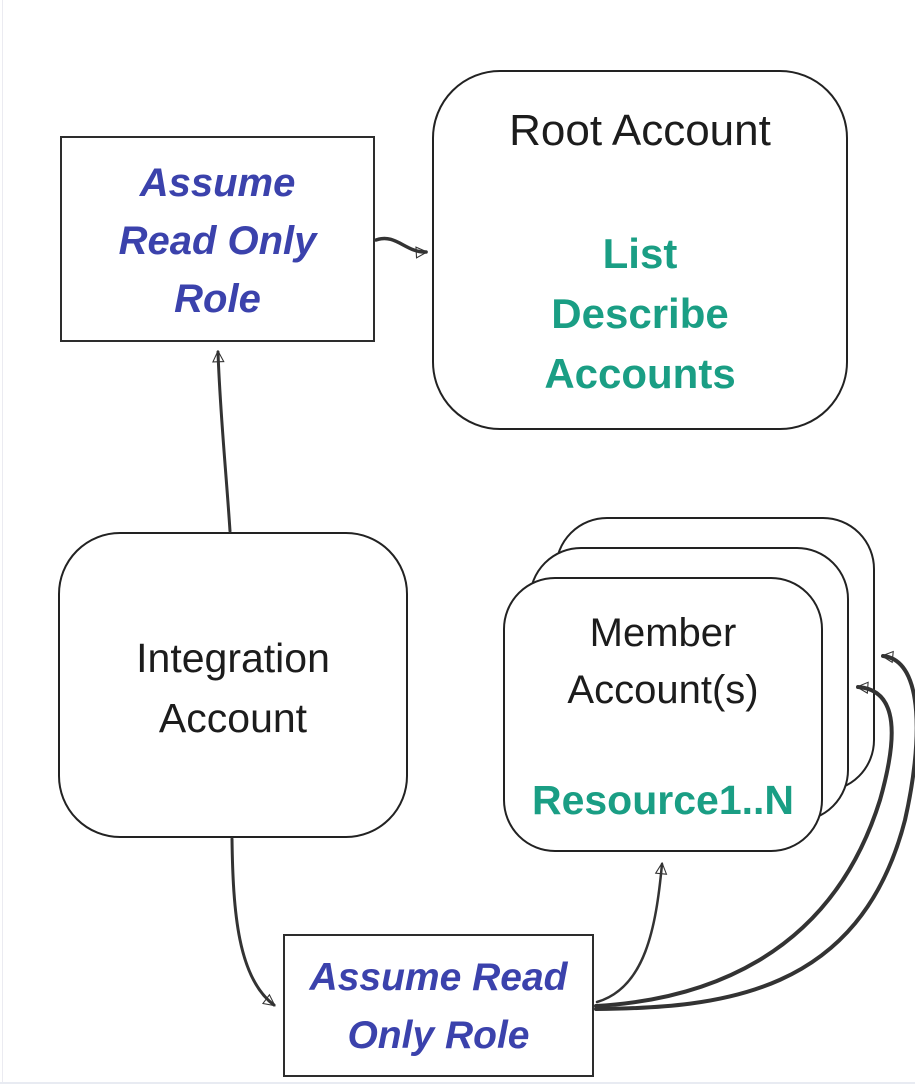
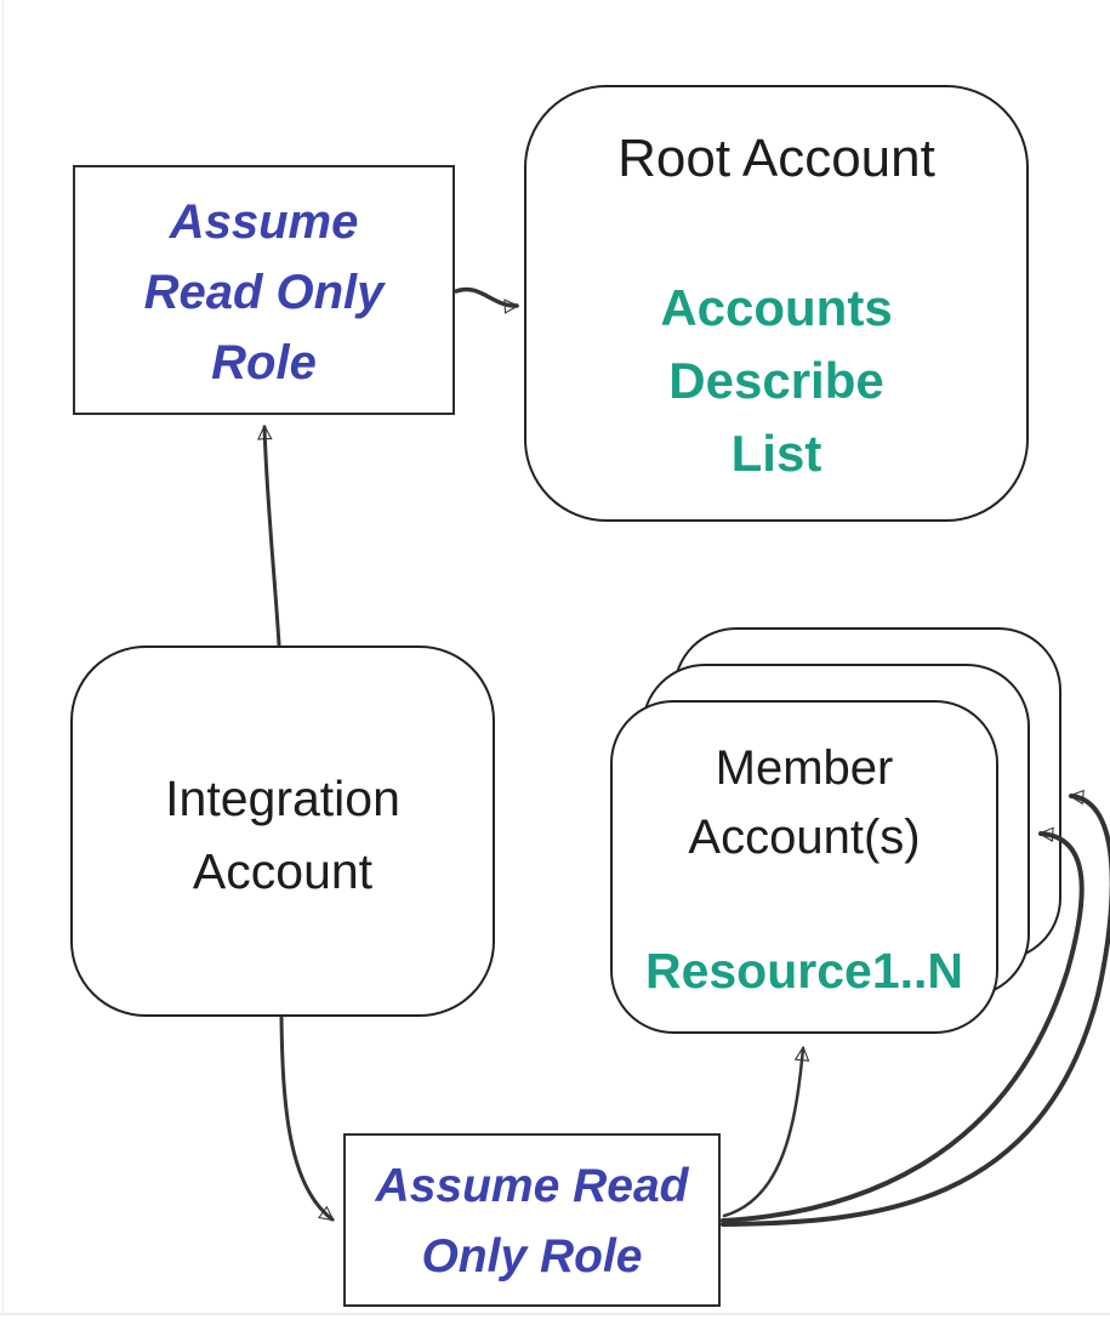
  Assume
  Read Only
  Role
  Root Account
- List
+ Accounts
  Describe
- Accounts
+ List
  Integration
  Account
  Member
  Account(s)
  Resource1..N
  Assume Read
  Only Role
